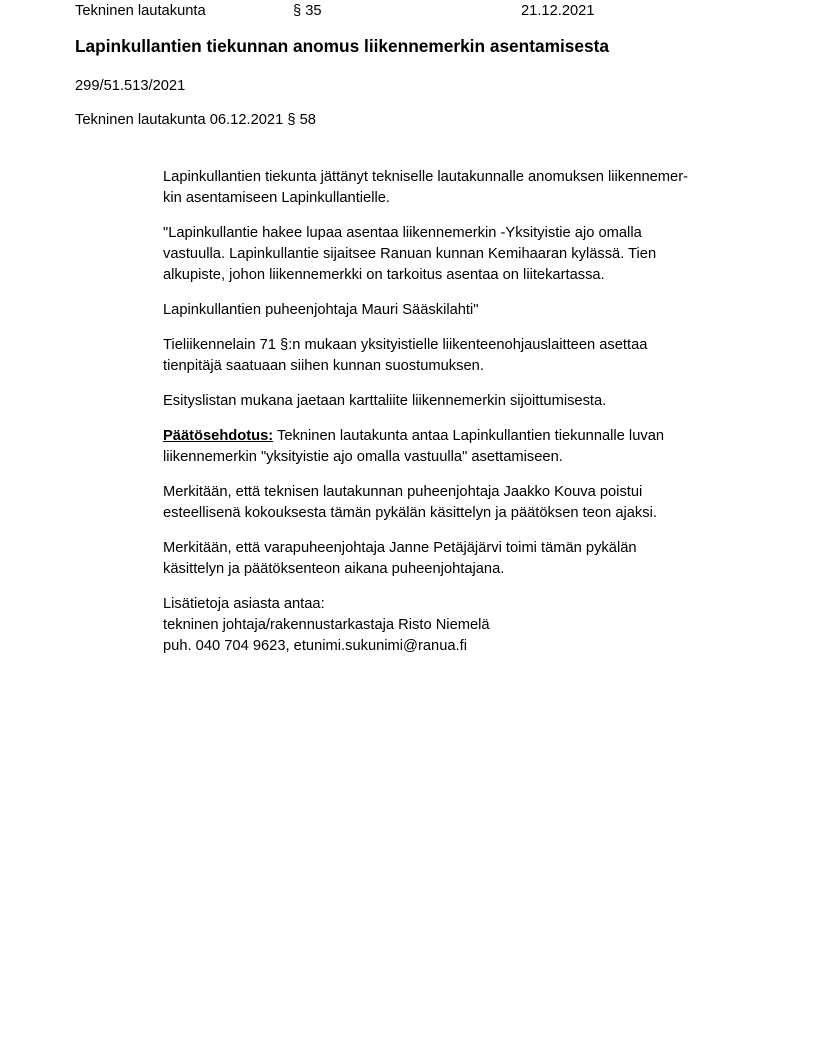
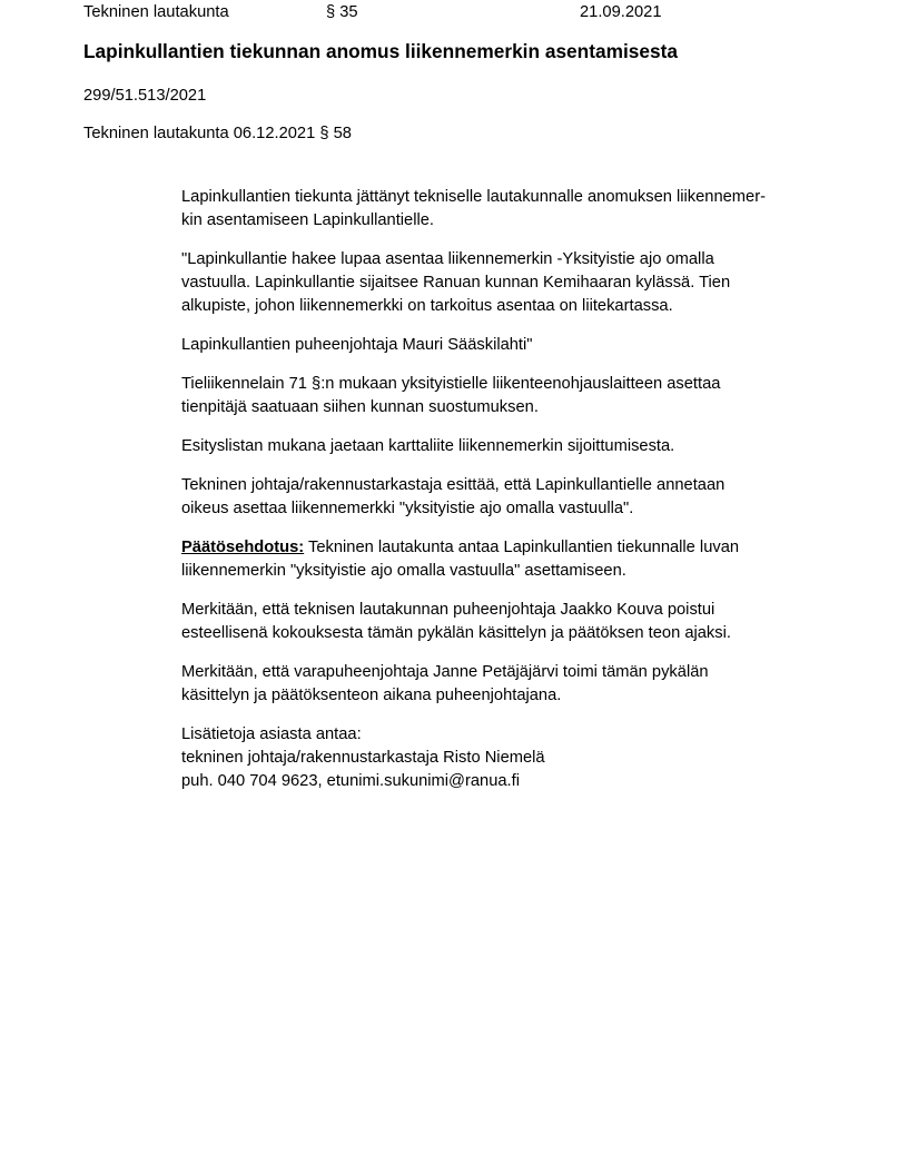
  Tekninen lautakunta
  § 35
- 21.12.2021
+ 21.09.2021
  Lapinkullantien tiekunnan anomus liikennemerkin asentamisesta
  299/51.513/2021
  Tekninen lautakunta 06.12.2021 § 58
  Lapinkullantien tiekunta jättänyt tekniselle lautakunnalle anomuksen liikennemer-
  kin asentamiseen Lapinkullantielle.
  "Lapinkullantie hakee lupaa asentaa liikennemerkin -Yksityistie ajo omalla
  vastuulla. Lapinkullantie sijaitsee Ranuan kunnan Kemihaaran kylässä. Tien
  alkupiste, johon liikennemerkki on tarkoitus asentaa on liitekartassa.
  Lapinkullantien puheenjohtaja Mauri Sääskilahti"
  Tieliikennelain 71 §:n mukaan yksityistielle liikenteenohjauslaitteen asettaa
  tienpitäjä saatuaan siihen kunnan suostumuksen.
  Esityslistan mukana jaetaan karttaliite liikennemerkin sijoittumisesta.
+ Tekninen johtaja/rakennustarkastaja esittää, että Lapinkullantielle annetaan
+ oikeus asettaa liikennemerkki "yksityistie ajo omalla vastuulla".
  Päätösehdotus: Tekninen lautakunta antaa Lapinkullantien tiekunnalle luvan
  liikennemerkin "yksityistie ajo omalla vastuulla" asettamiseen.
  Merkitään, että teknisen lautakunnan puheenjohtaja Jaakko Kouva poistui
  esteellisenä kokouksesta tämän pykälän käsittelyn ja päätöksen teon ajaksi.
  Merkitään, että varapuheenjohtaja Janne Petäjäjärvi toimi tämän pykälän
  käsittelyn ja päätöksenteon aikana puheenjohtajana.
  Lisätietoja asiasta antaa:
  tekninen johtaja/rakennustarkastaja Risto Niemelä
  puh. 040 704 9623, etunimi.sukunimi@ranua.fi
